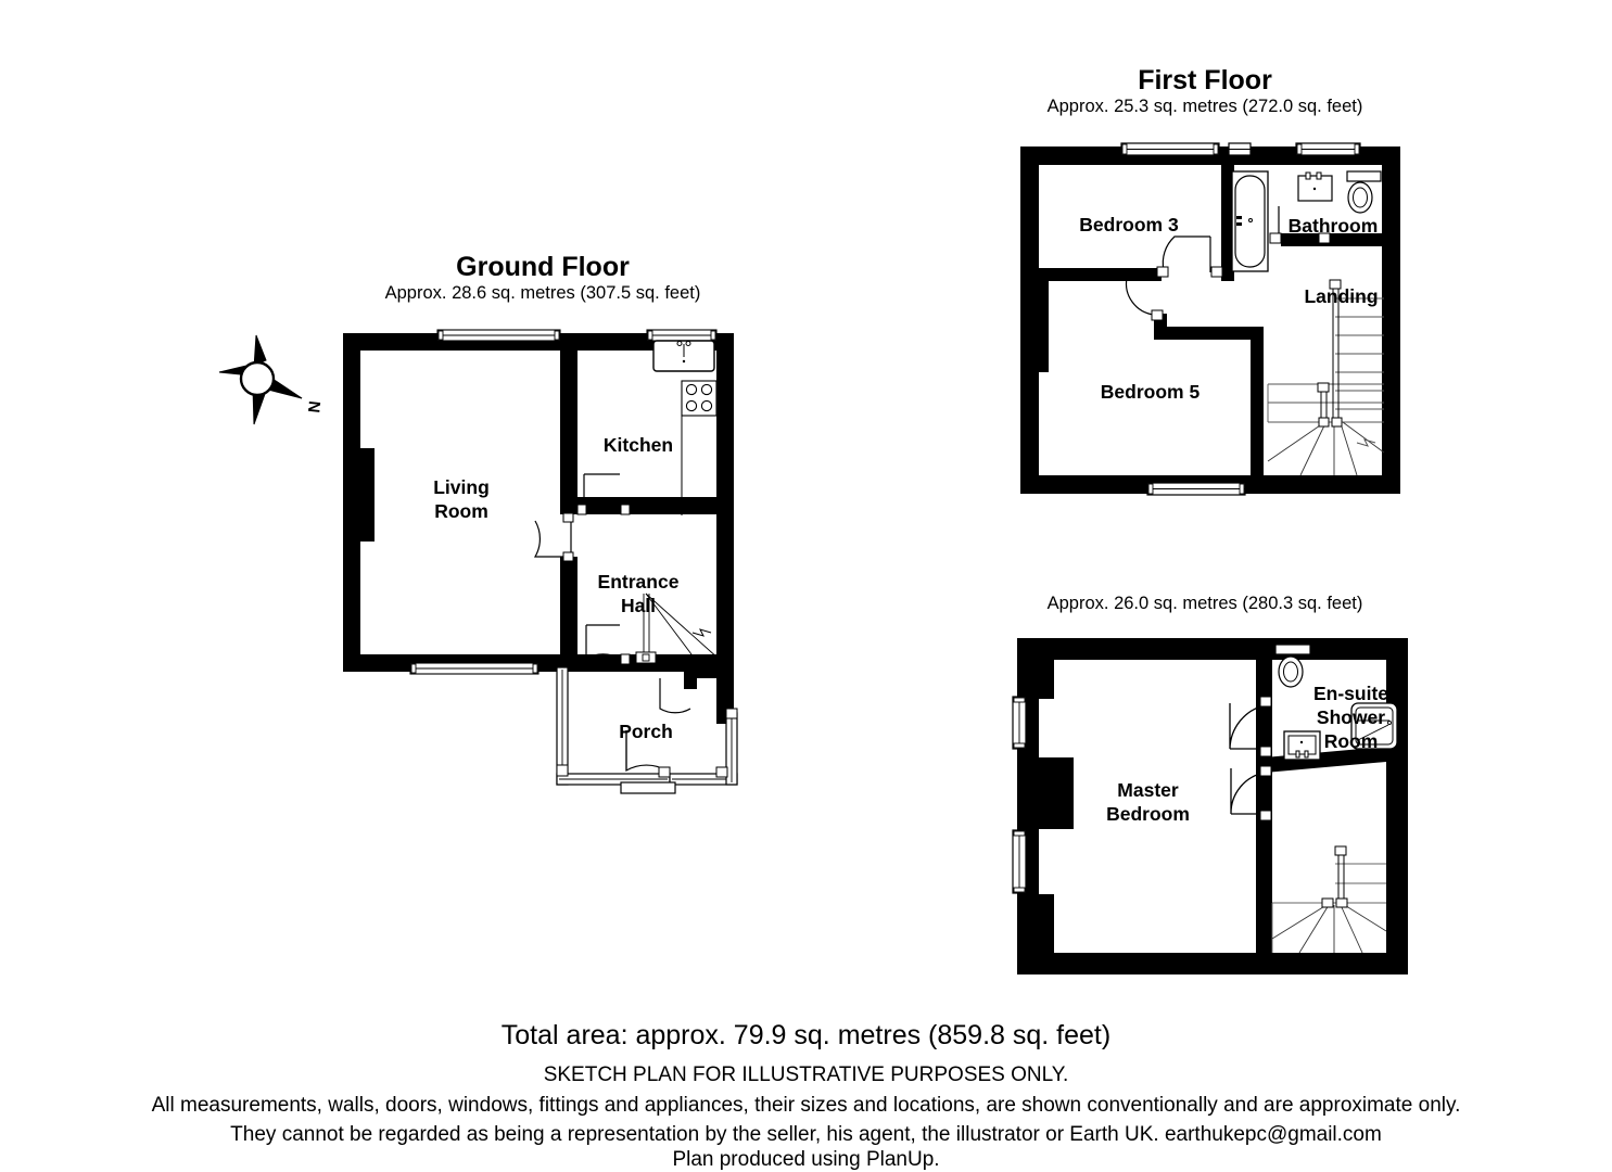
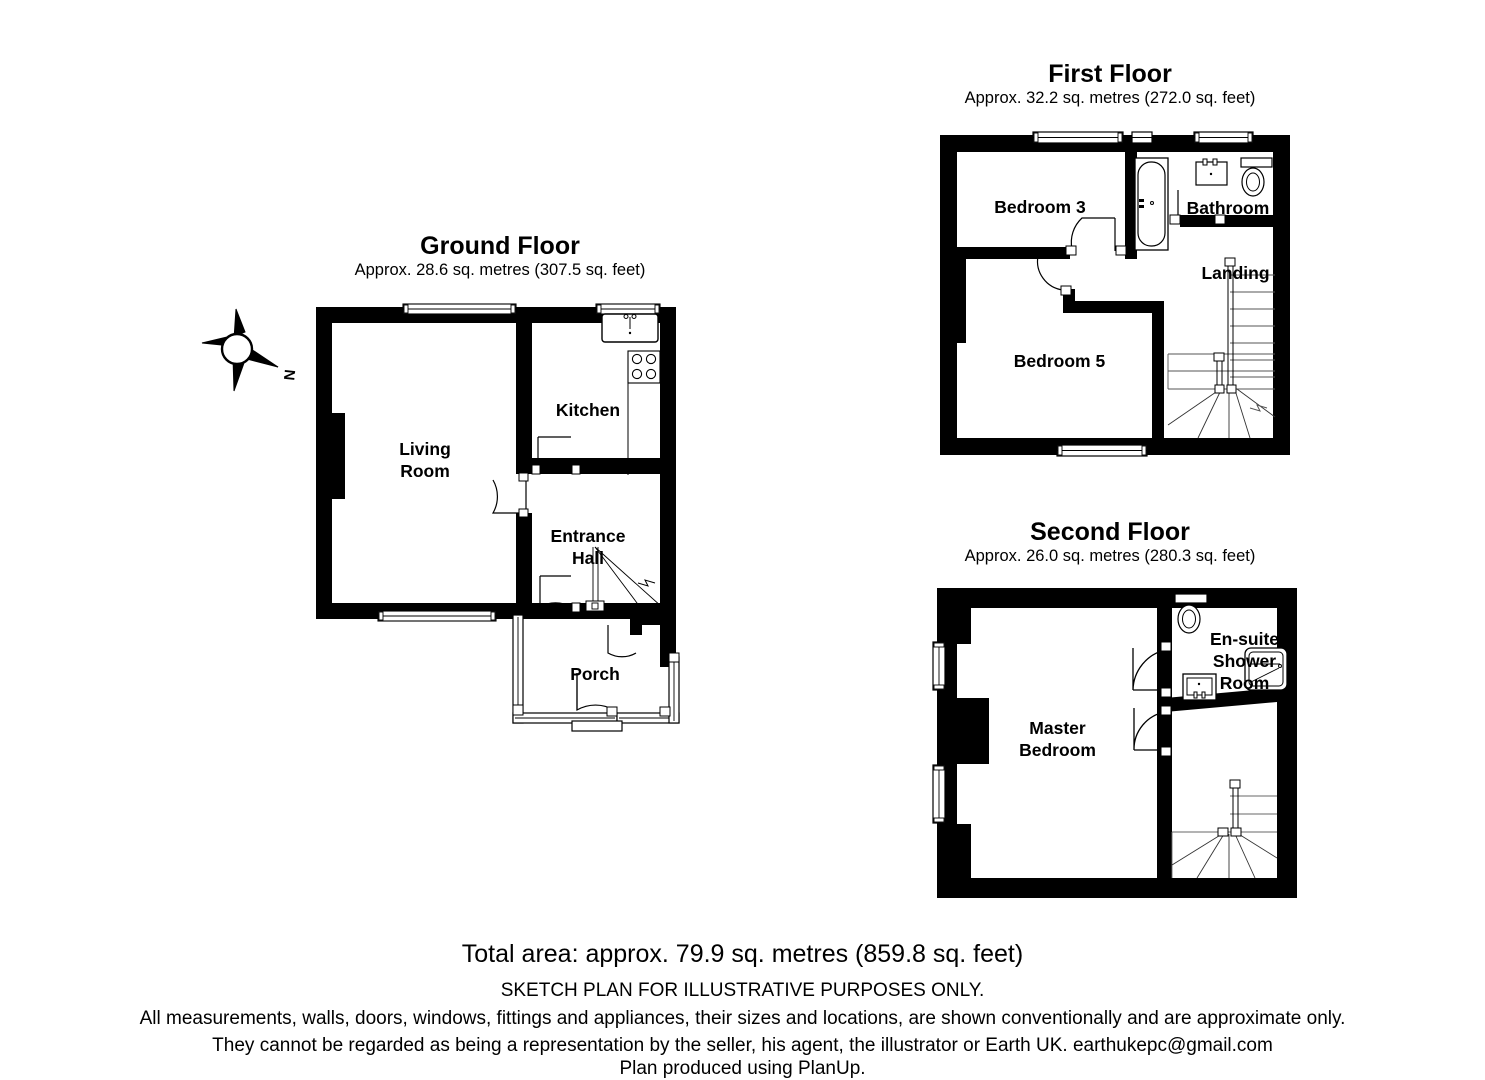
  Ground Floor
  Approx. 28.6 sq. metres (307.5 sq. feet)
  Living
  Room
  Kitchen
  Entrance
  Hall
  Porch
  First Floor
- Approx. 25.3 sq. metres (272.0 sq. feet)
+ Approx. 32.2 sq. metres (272.0 sq. feet)
  Bedroom 3
  Bathroom
  Landing
  Bedroom 5
+ Second Floor
  Approx. 26.0 sq. metres (280.3 sq. feet)
  Master
  Bedroom
  En-suite
  Shower
  Room
  Total area: approx. 79.9 sq. metres (859.8 sq. feet)
  SKETCH PLAN FOR ILLUSTRATIVE PURPOSES ONLY.
  All measurements, walls, doors, windows, fittings and appliances, their sizes and locations, are shown conventionally and are approximate only.
  They cannot be regarded as being a representation by the seller, his agent, the illustrator or Earth UK. earthukepc@gmail.com
  Plan produced using PlanUp.
